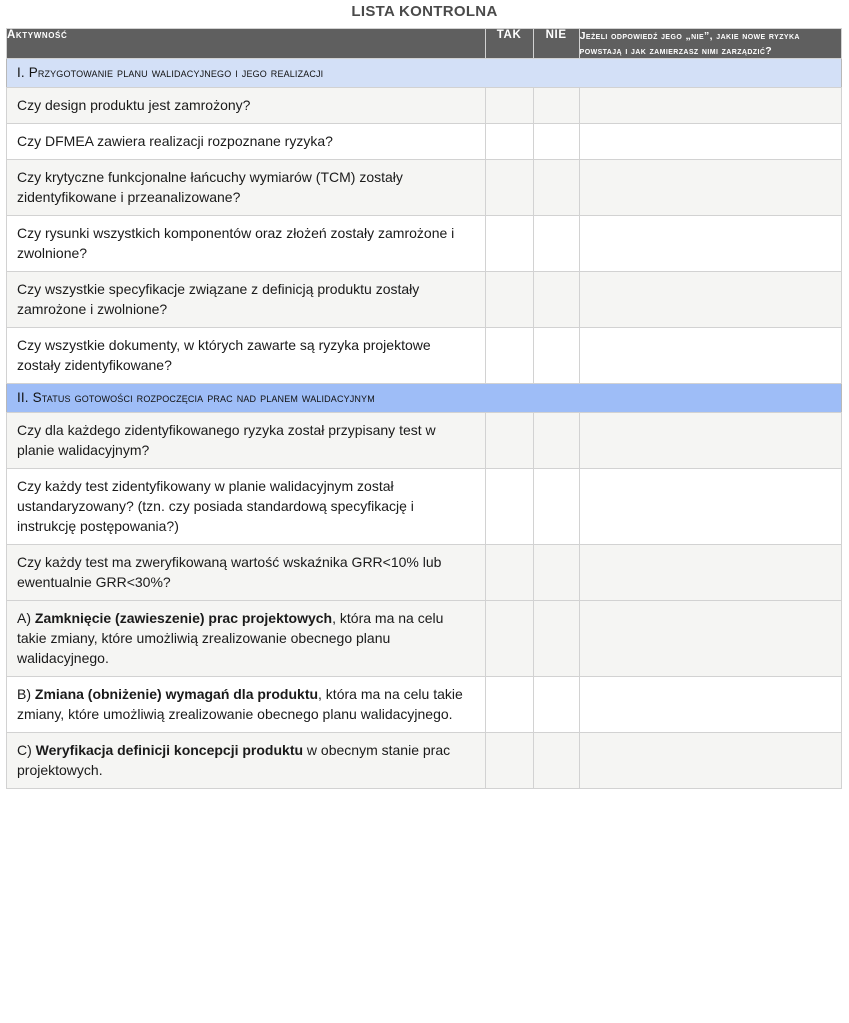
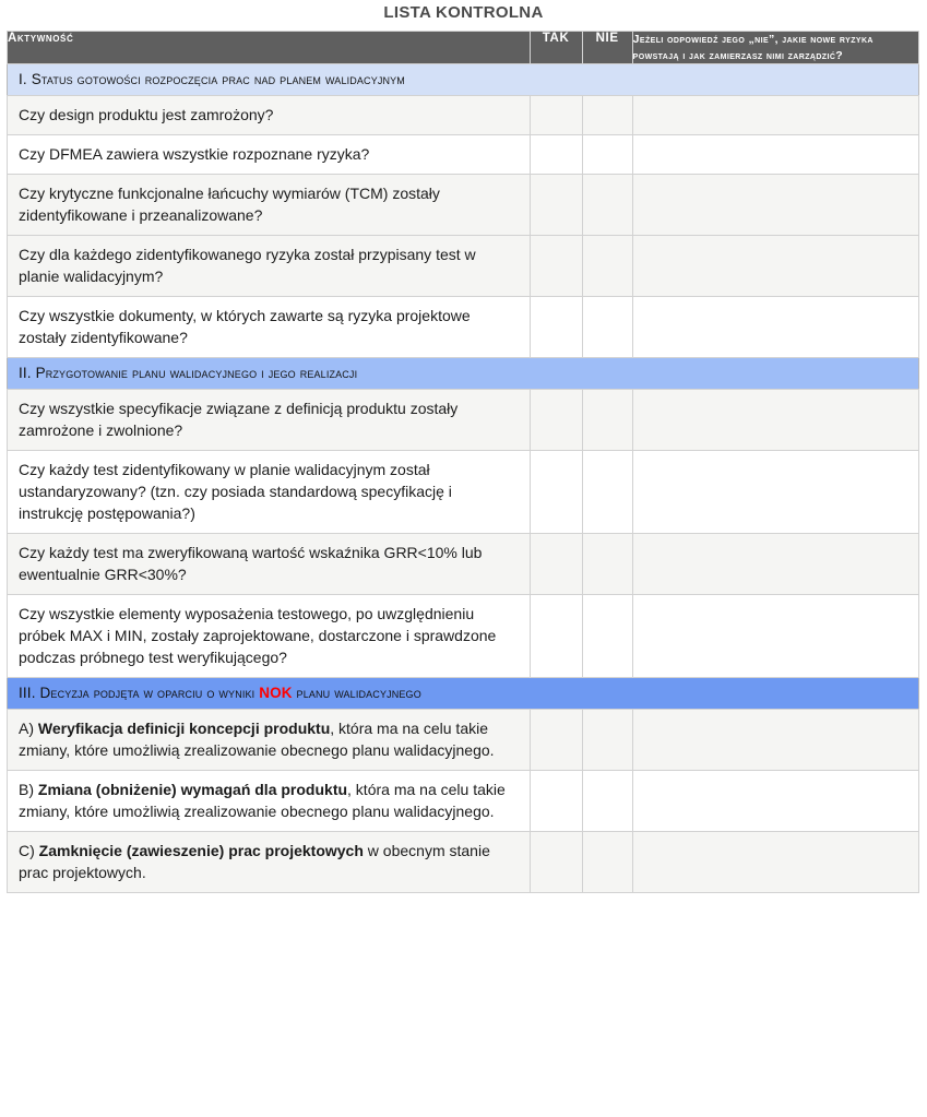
  LISTA KONTROLNA
  Aktywność	TAK	NIE	Jeżeli odpowiedź jego „nie”, jakie nowe ryzyka powstają i jak zamierzasz nimi zarządzić?
- I. Przygotowanie planu walidacyjnego i jego realizacji
+ I. Status gotowości rozpoczęcia prac nad planem walidacyjnym
  Czy design produktu jest zamrożony?
- Czy DFMEA zawiera realizacji rozpoznane ryzyka?
+ Czy DFMEA zawiera wszystkie rozpoznane ryzyka?
  Czy krytyczne funkcjonalne łańcuchy wymiarów (TCM) zostały zidentyfikowane i przeanalizowane?
- Czy rysunki wszystkich komponentów oraz złożeń zostały zamrożone i zwolnione?
- Czy wszystkie specyfikacje związane z definicją produktu zostały zamrożone i zwolnione?
+ Czy dla każdego zidentyfikowanego ryzyka został przypisany test w planie walidacyjnym?
  Czy wszystkie dokumenty, w których zawarte są ryzyka projektowe zostały zidentyfikowane?
- II. Status gotowości rozpoczęcia prac nad planem walidacyjnym
+ II. Przygotowanie planu walidacyjnego i jego realizacji
- Czy dla każdego zidentyfikowanego ryzyka został przypisany test w planie walidacyjnym?
+ Czy wszystkie specyfikacje związane z definicją produktu zostały zamrożone i zwolnione?
  Czy każdy test zidentyfikowany w planie walidacyjnym został ustandaryzowany? (tzn. czy posiada standardową specyfikację i instrukcję postępowania?)
  Czy każdy test ma zweryfikowaną wartość wskaźnika GRR<10% lub ewentualnie GRR<30%?
+ Czy wszystkie elementy wyposażenia testowego, po uwzględnieniu próbek MAX i MIN, zostały zaprojektowane, dostarczone i sprawdzone podczas próbnego test weryfikującego?
+ III. Decyzja podjęta w oparciu o wyniki NOK planu walidacyjnego
- A) Zamknięcie (zawieszenie) prac projektowych, która ma na celu takie zmiany, które umożliwią zrealizowanie obecnego planu walidacyjnego.
+ A) Weryfikacja definicji koncepcji produktu, która ma na celu takie zmiany, które umożliwią zrealizowanie obecnego planu walidacyjnego.
  B) Zmiana (obniżenie) wymagań dla produktu, która ma na celu takie zmiany, które umożliwią zrealizowanie obecnego planu walidacyjnego.
- C) Weryfikacja definicji koncepcji produktu w obecnym stanie prac projektowych.
+ C) Zamknięcie (zawieszenie) prac projektowych w obecnym stanie prac projektowych.
